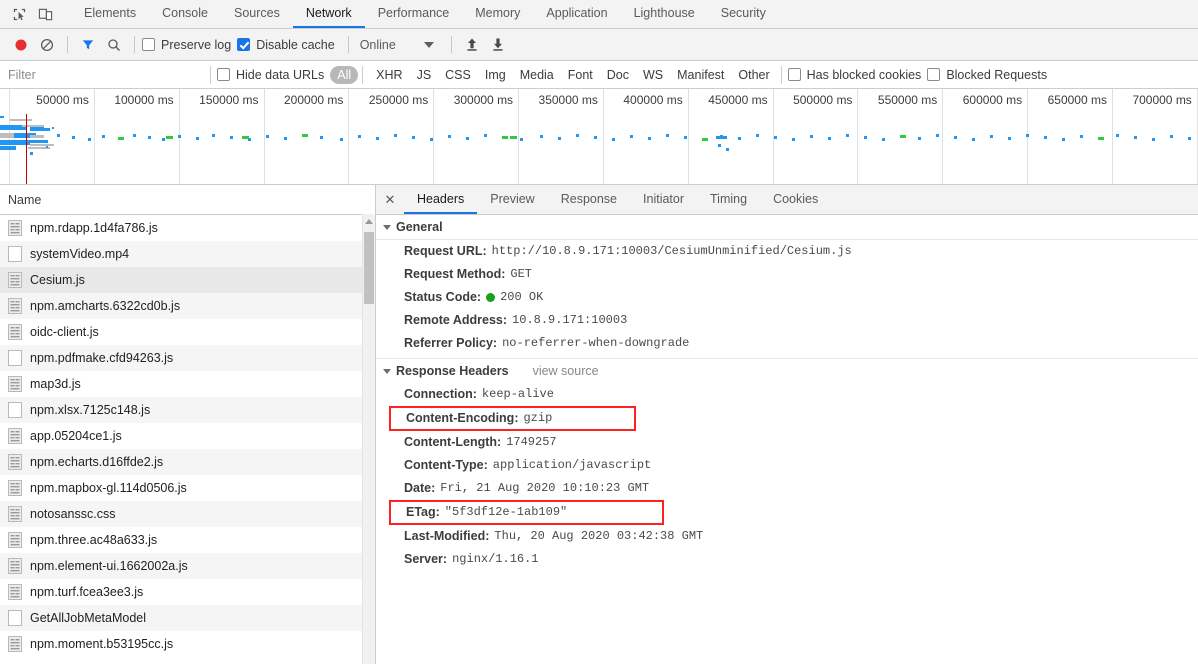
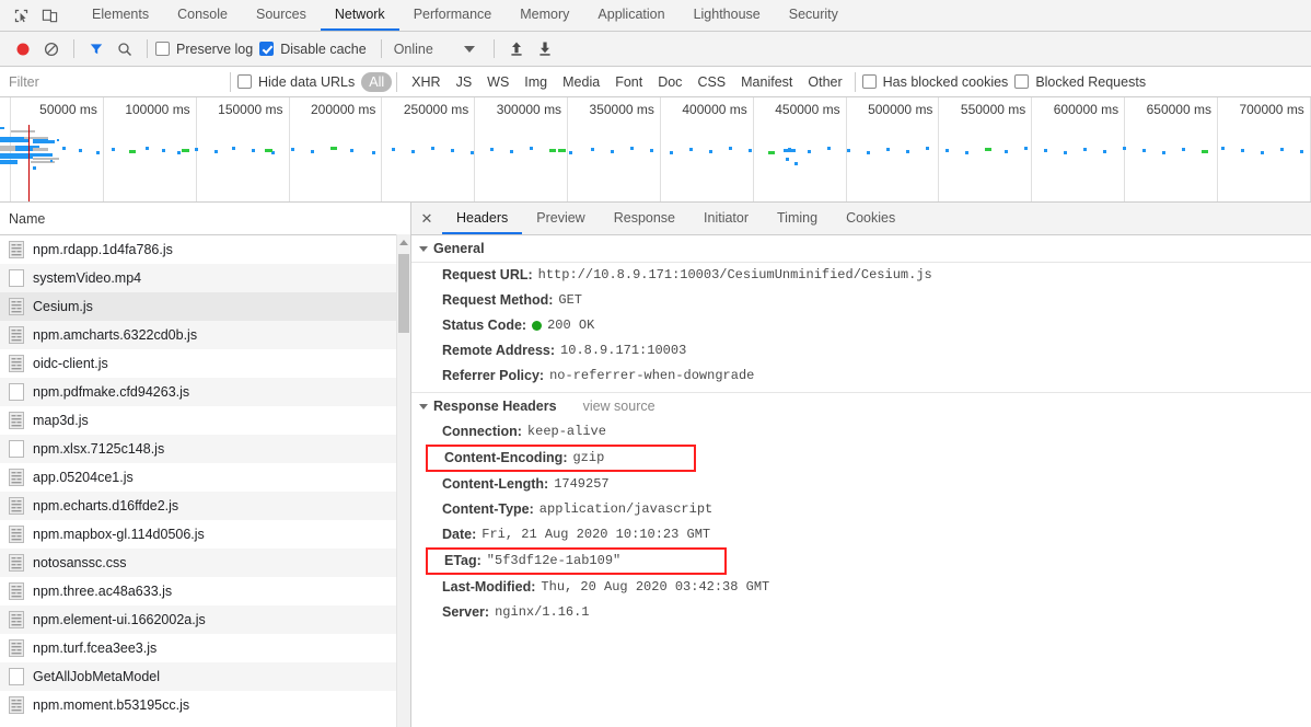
  Elements
  Console
  Sources
  Network
  Performance
  Memory
  Application
  Lighthouse
  Security
  Preserve log
  Disable cache
  Online
  Filter
  Hide data URLs
  All
  XHR
  JS
- CSS
+ WS
  Img
  Media
  Font
  Doc
- WS
+ CSS
  Manifest
  Other
  Has blocked cookies
  Blocked Requests
  50000 ms
  100000 ms
  150000 ms
  200000 ms
  250000 ms
  300000 ms
  350000 ms
  400000 ms
  450000 ms
  500000 ms
  550000 ms
  600000 ms
  650000 ms
  700000 ms
  Name
  npm.rdapp.1d4fa786.js
  systemVideo.mp4
  Cesium.js
  npm.amcharts.6322cd0b.js
  oidc-client.js
  npm.pdfmake.cfd94263.js
  map3d.js
  npm.xlsx.7125c148.js
  app.05204ce1.js
  npm.echarts.d16ffde2.js
  npm.mapbox-gl.114d0506.js
  notosanssc.css
  npm.three.ac48a633.js
  npm.element-ui.1662002a.js
  npm.turf.fcea3ee3.js
  GetAllJobMetaModel
  npm.moment.b53195cc.js
  ✕
  Headers
  Preview
  Response
  Initiator
  Timing
  Cookies
  General
  Request URL:
  http://10.8.9.171:10003/CesiumUnminified/Cesium.js
  Request Method:
  GET
  Status Code:
  200 OK
  Remote Address:
  10.8.9.171:10003
  Referrer Policy:
  no-referrer-when-downgrade
  Response Headers
  view source
  Connection:
  keep-alive
  Content-Encoding:
  gzip
  Content-Length:
  1749257
  Content-Type:
  application/javascript
  Date:
  Fri, 21 Aug 2020 10:10:23 GMT
  ETag:
  "5f3df12e-1ab109"
  Last-Modified:
  Thu, 20 Aug 2020 03:42:38 GMT
  Server:
  nginx/1.16.1
